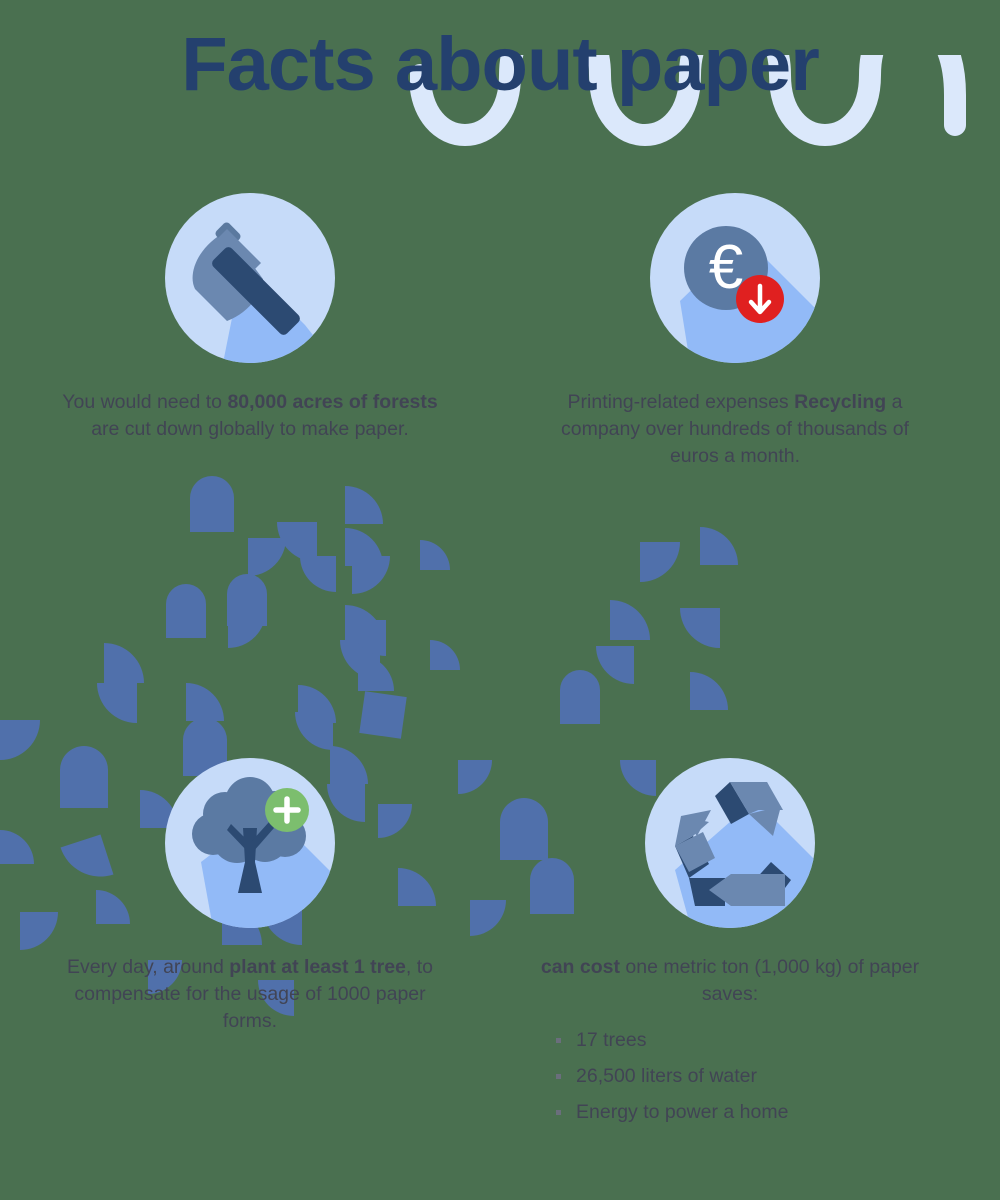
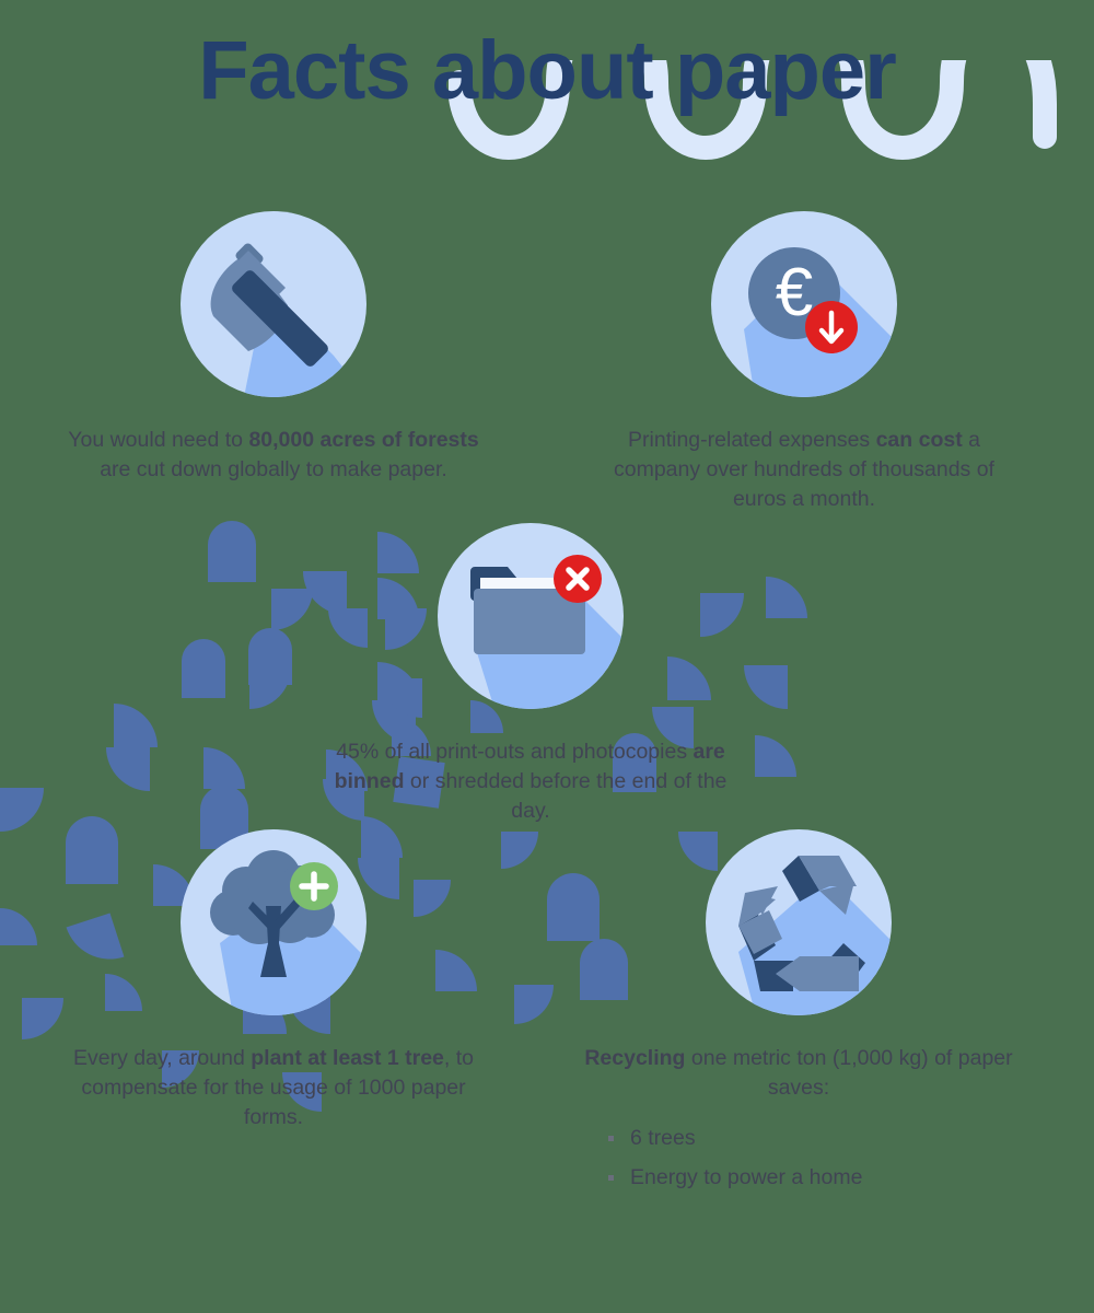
  Facts about paper
  You would need to 80,000 acres of forests are cut down globally to make paper.
  €
- Printing-related expenses Recycling a company over hundreds of thousands of euros a month.
+ Printing-related expenses can cost a company over hundreds of thousands of euros a month.
+ 45% of all print-outs and photocopies are binned or shredded before the end of the day.
  Every day, around plant at least 1 tree, to compensate for the usage of 1000 paper forms.
- can cost one metric ton (1,000 kg) of paper saves:
+ Recycling one metric ton (1,000 kg) of paper saves:
- 17 trees
+ 6 trees
- 26,500 liters of water
  Energy to power a home
